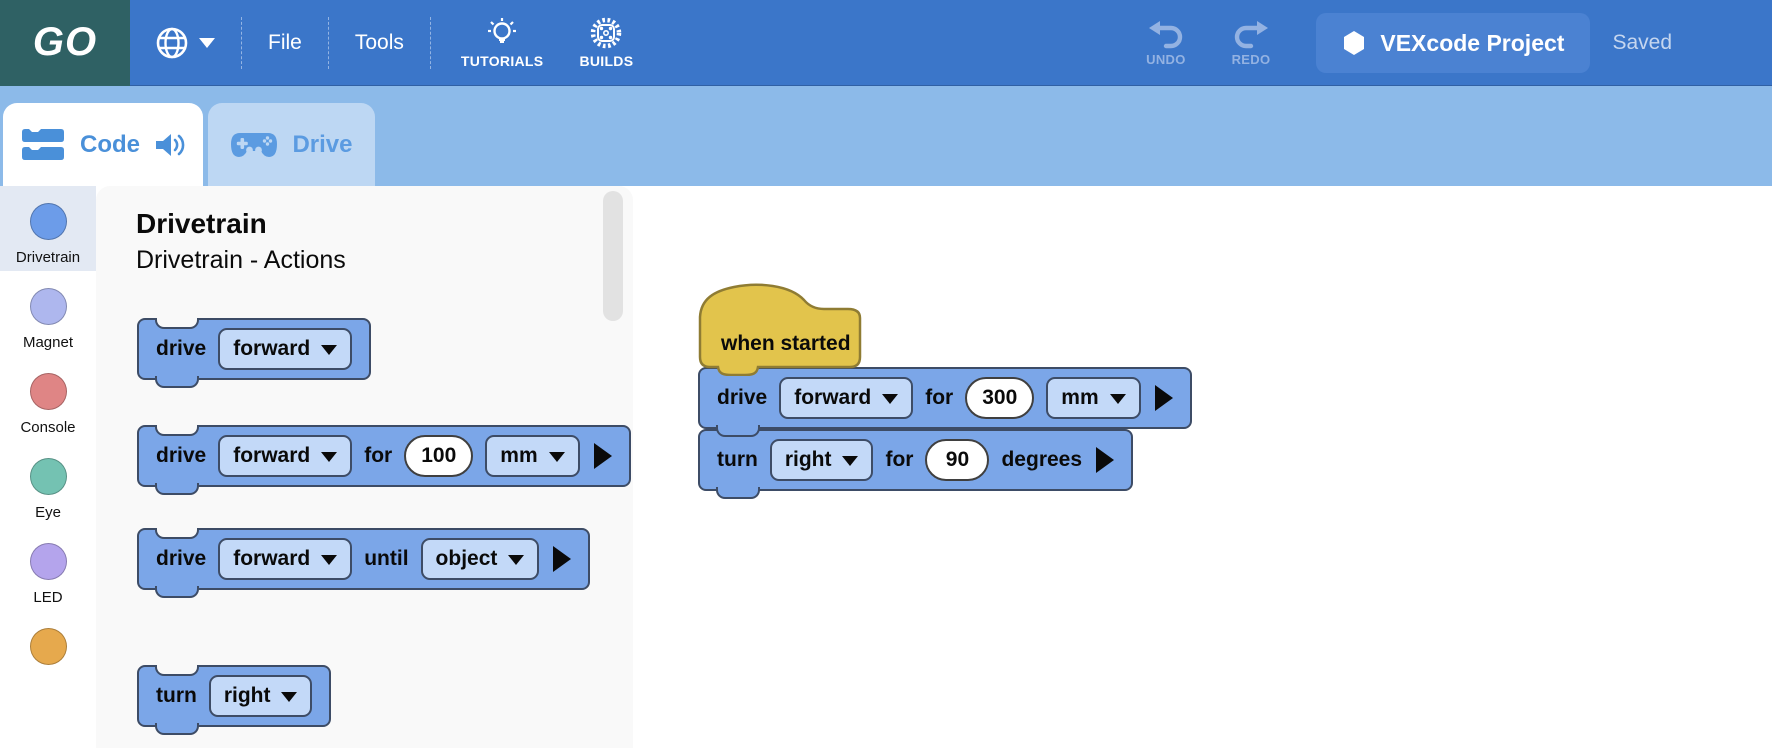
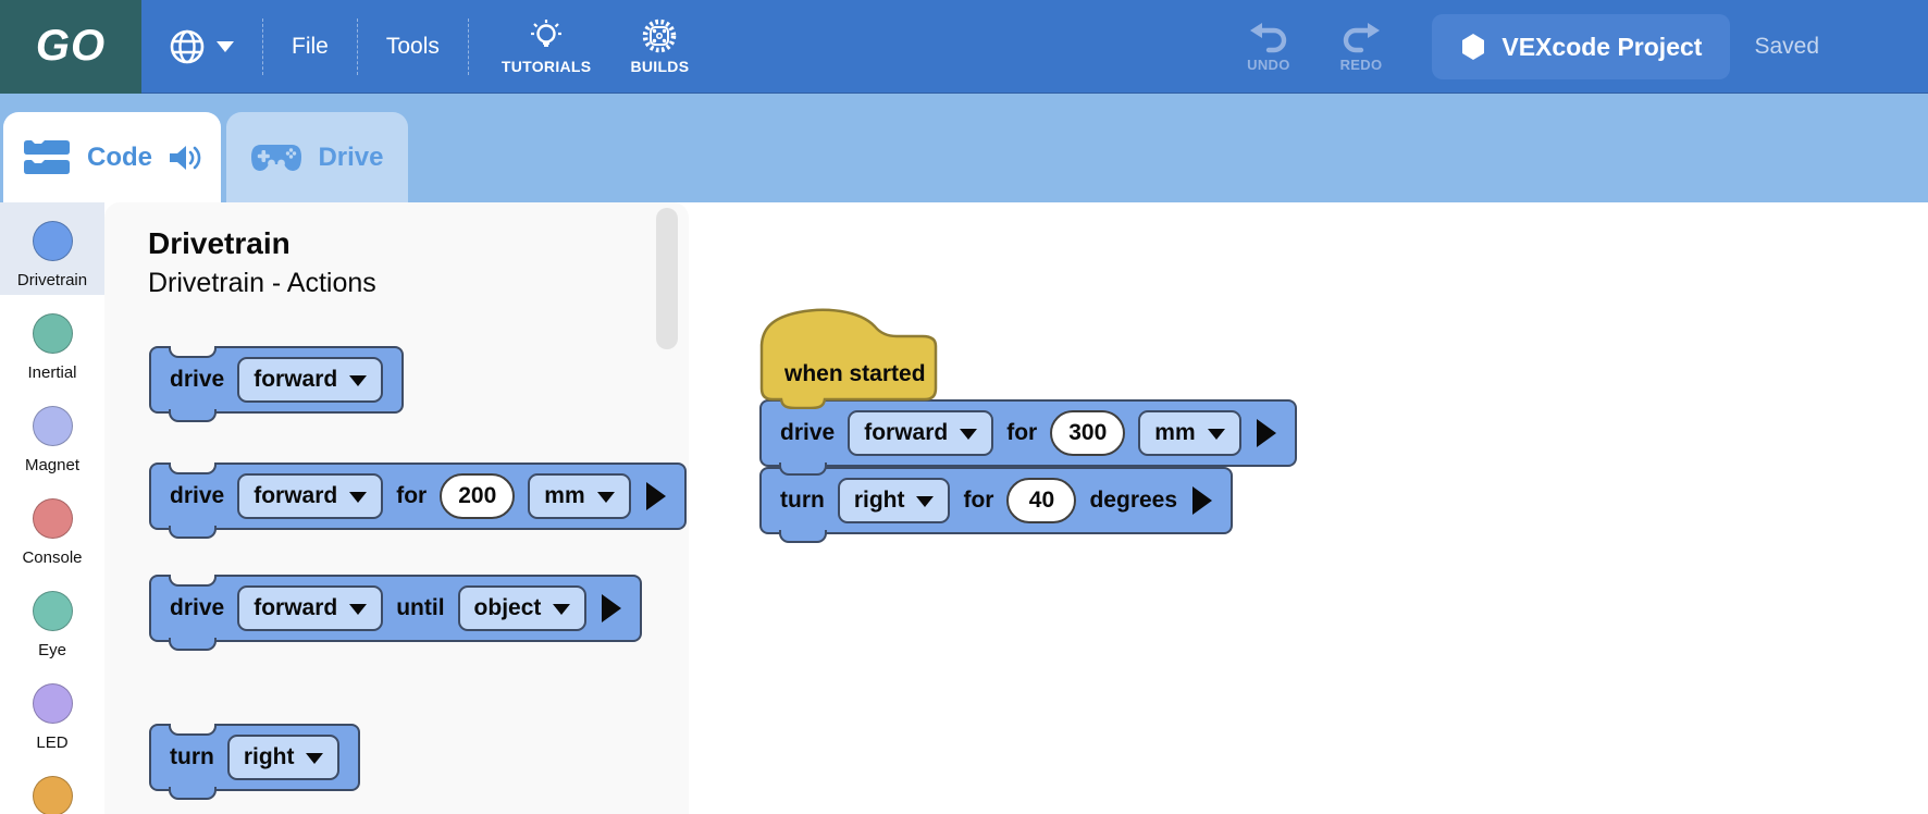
  GO
  File
  Tools
  TUTORIALS
  BUILDS
  UNDO
  REDO
  VEXcode Project
  Saved
  Code
  Drive
  Drivetrain
+ Inertial
  Magnet
  Console
  Eye
  LED
  Drivetrain
  Drivetrain - Actions
  drive
  forward
  drive
  forward
  for
- 100
+ 200
  mm
  drive
  forward
  until
  object
  turn
  right
  when started
  drive
  forward
  for
  300
  mm
  turn
  right
  for
- 90
+ 40
  degrees
